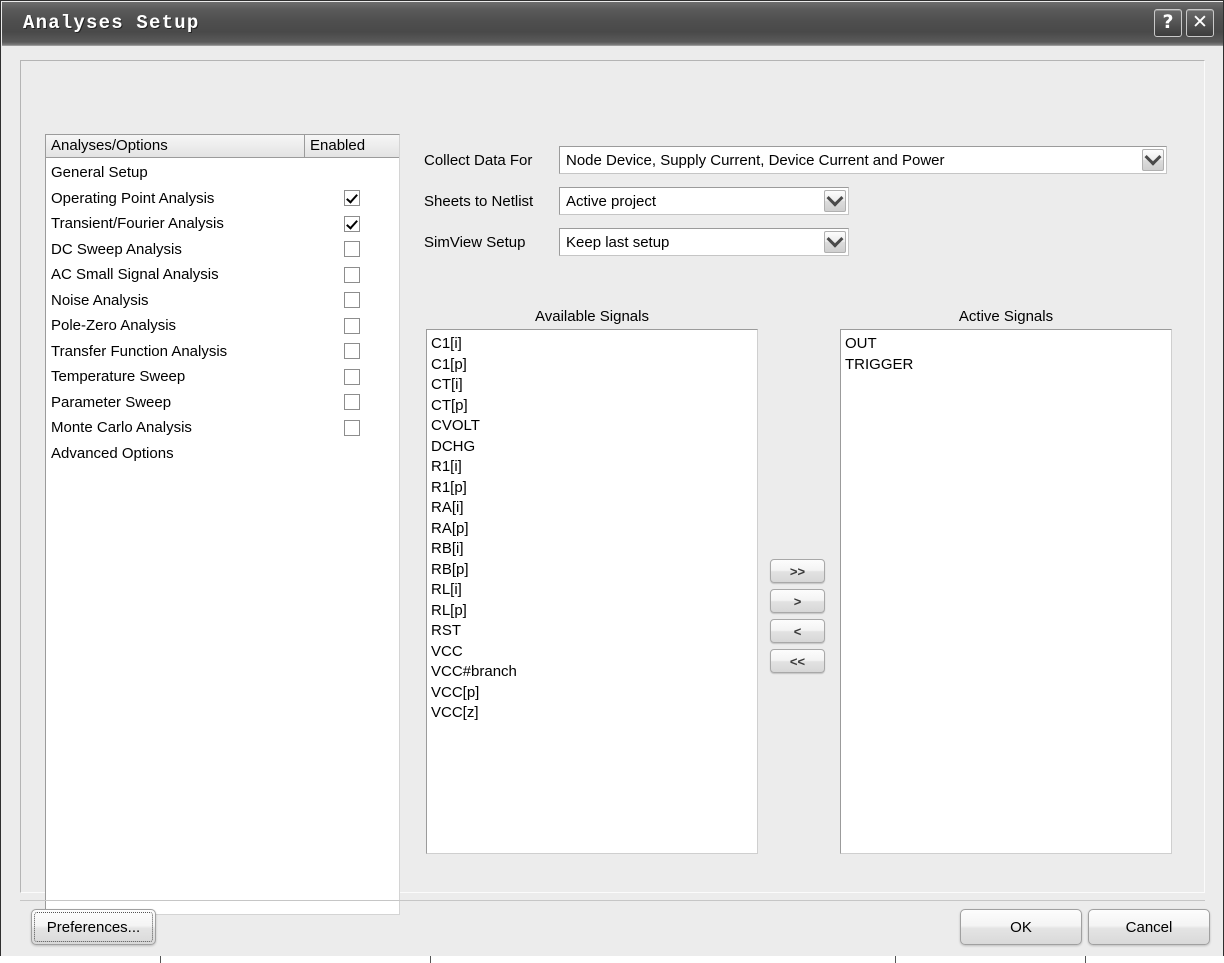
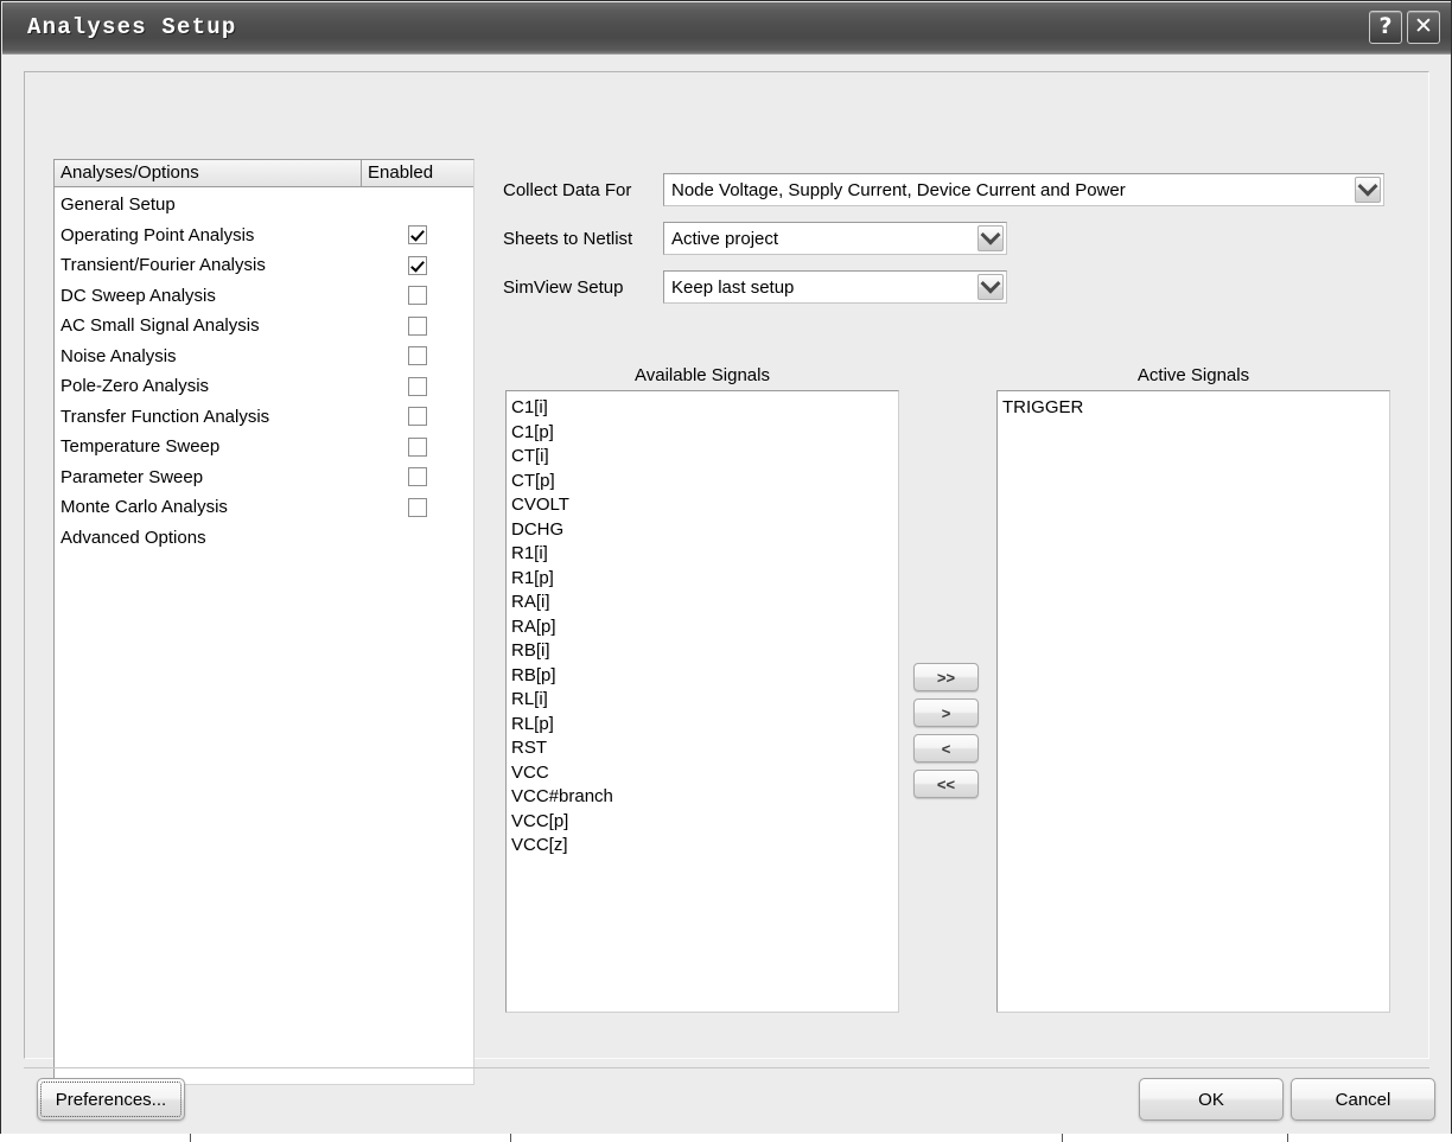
  Analyses Setup
  ?
  ✕
  Analyses/Options
  Enabled
  General Setup
  Operating Point Analysis
  Transient/Fourier Analysis
  DC Sweep Analysis
  AC Small Signal Analysis
  Noise Analysis
  Pole-Zero Analysis
  Transfer Function Analysis
  Temperature Sweep
  Parameter Sweep
  Monte Carlo Analysis
  Advanced Options
  Collect Data For
- Node Device, Supply Current, Device Current and Power
+ Node Voltage, Supply Current, Device Current and Power
  Sheets to Netlist
  Active project
  SimView Setup
  Keep last setup
  Available Signals
  C1[i]
  C1[p]
  CT[i]
  CT[p]
  CVOLT
  DCHG
  R1[i]
  R1[p]
  RA[i]
  RA[p]
  RB[i]
  RB[p]
  RL[i]
  RL[p]
  RST
  VCC
  VCC#branch
  VCC[p]
  VCC[z]
  Active Signals
- OUT
  TRIGGER
  >>
  >
  <
  <<
  Preferences...
  OK
  Cancel
